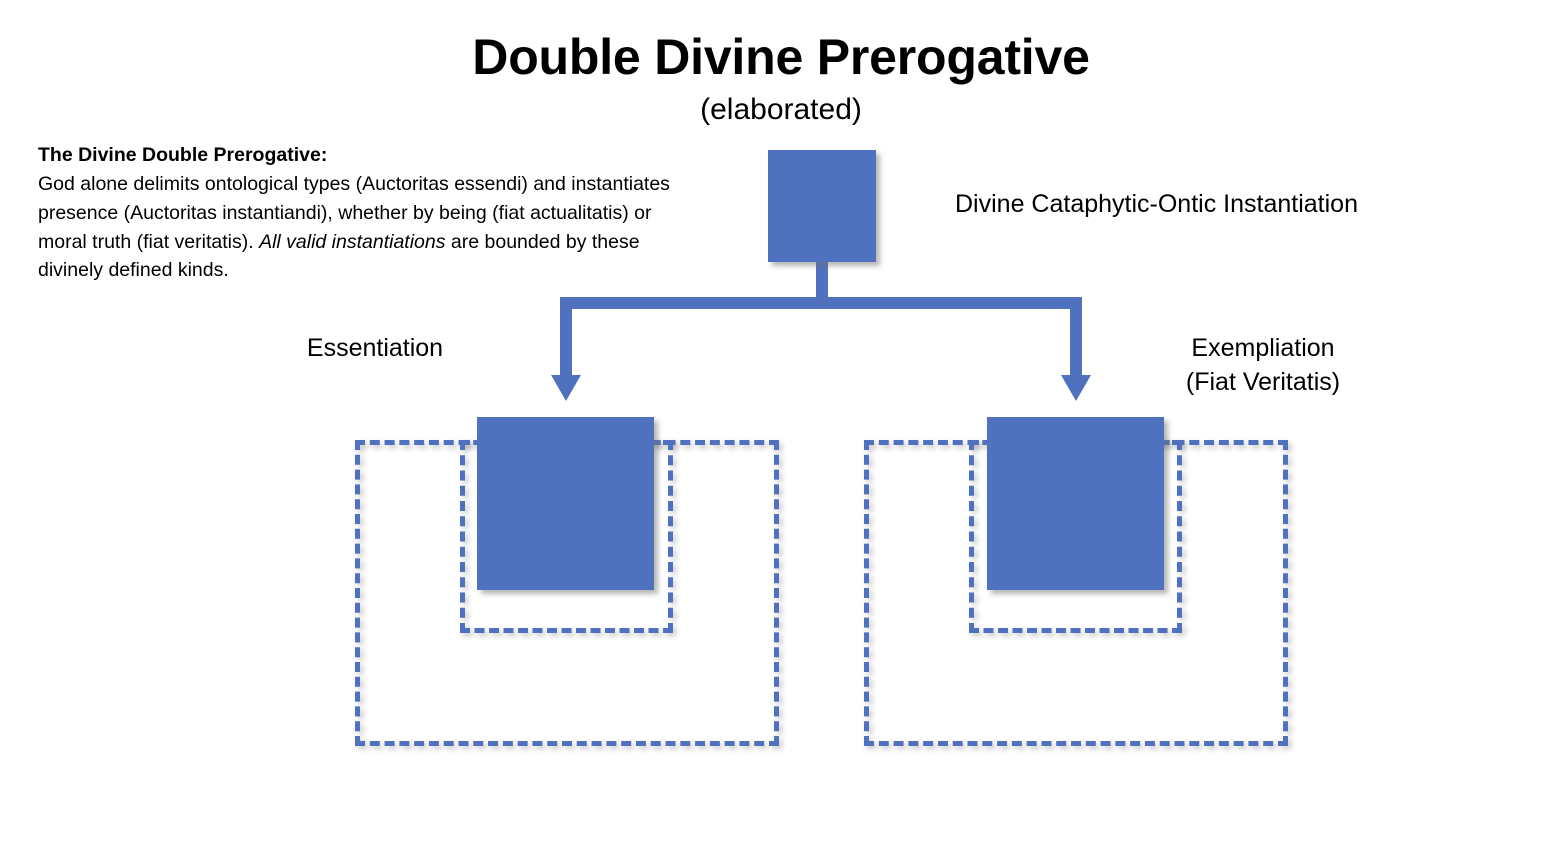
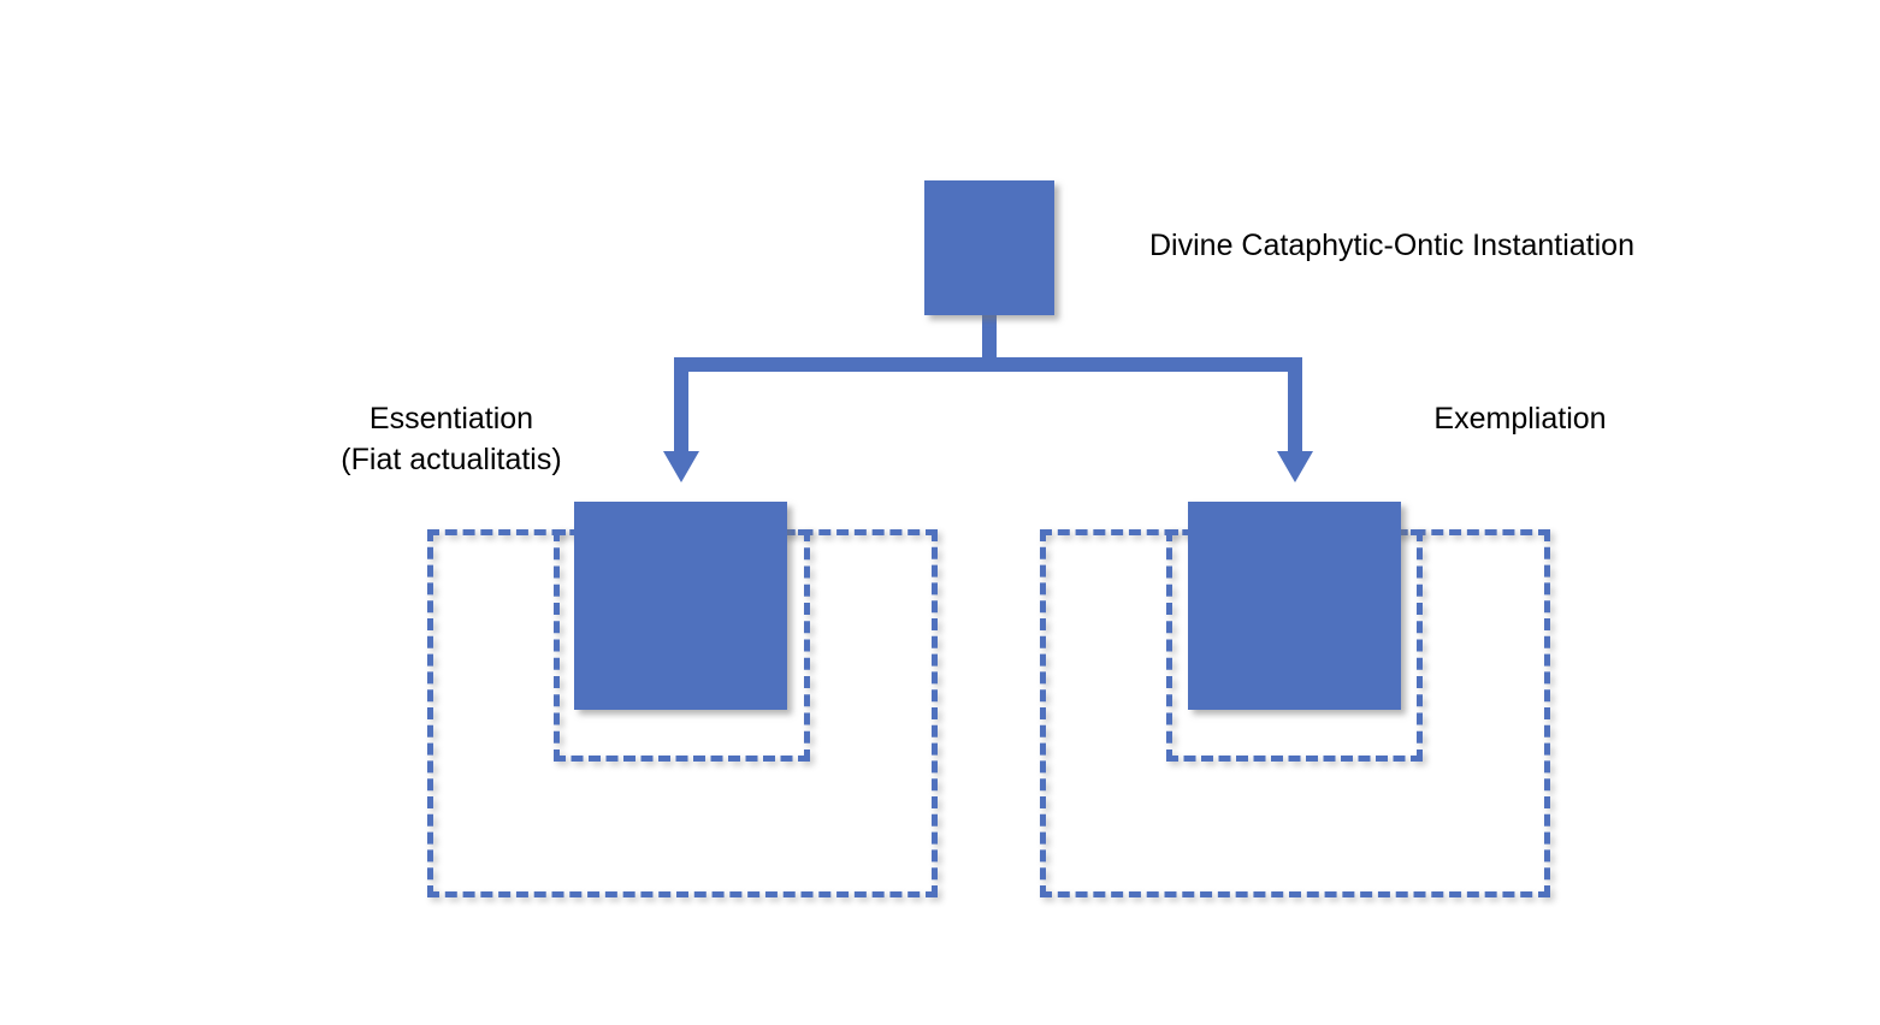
- Double Divine Prerogative
- (elaborated)
- The Divine Double Prerogative:
- God alone delimits ontological types (Auctoritas essendi) and instantiates presence (Auctoritas instantiandi), whether by being (fiat actualitatis) or moral truth (fiat veritatis). All valid instantiations are bounded by these divinely defined kinds.
  Divine Cataphytic-Ontic Instantiation
  Essentiation
+ (Fiat actualitatis)
  Exempliation
- (Fiat Veritatis)
